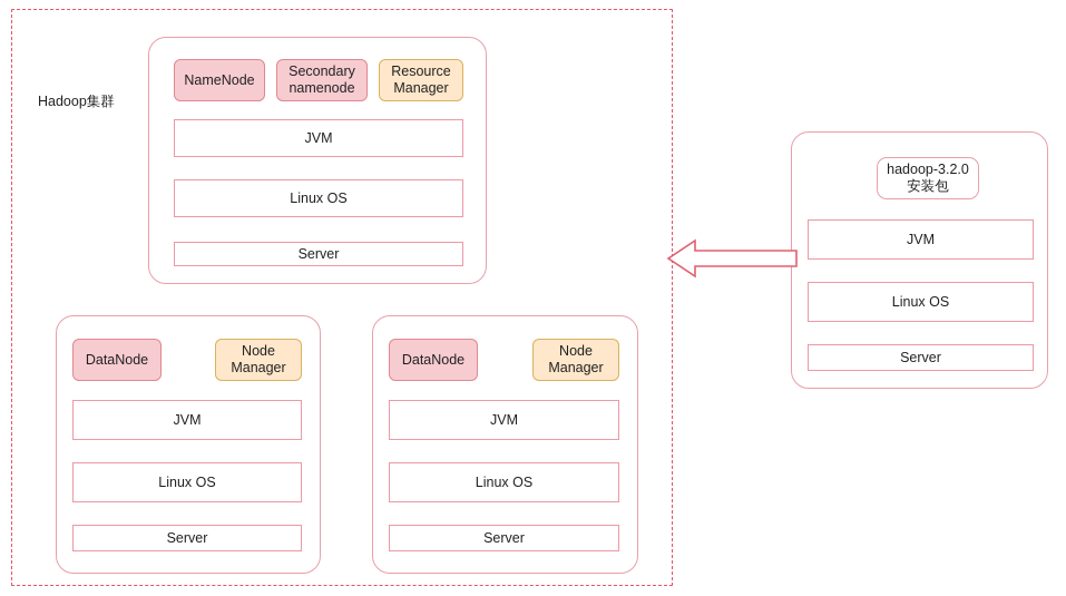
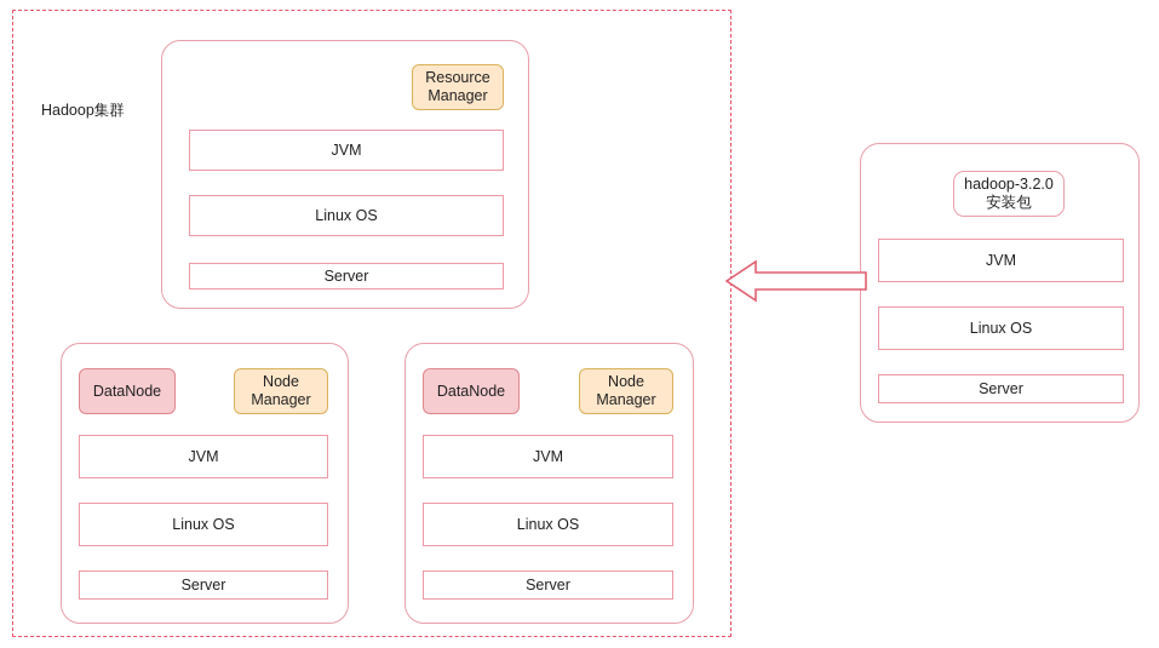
  Hadoop集群
- NameNode
- Secondary
- namenode
  Resource
  Manager
  JVM
  Linux OS
  Server
  DataNode
  Node
  Manager
  JVM
  Linux OS
  Server
  DataNode
  Node
  Manager
  JVM
  Linux OS
  Server
  hadoop-3.2.0
  安装包
  JVM
  Linux OS
  Server
